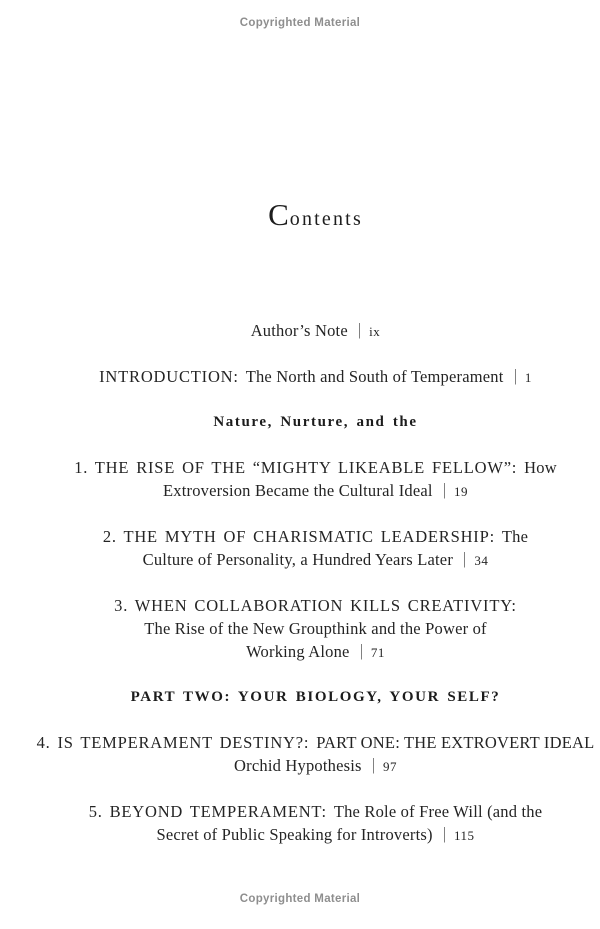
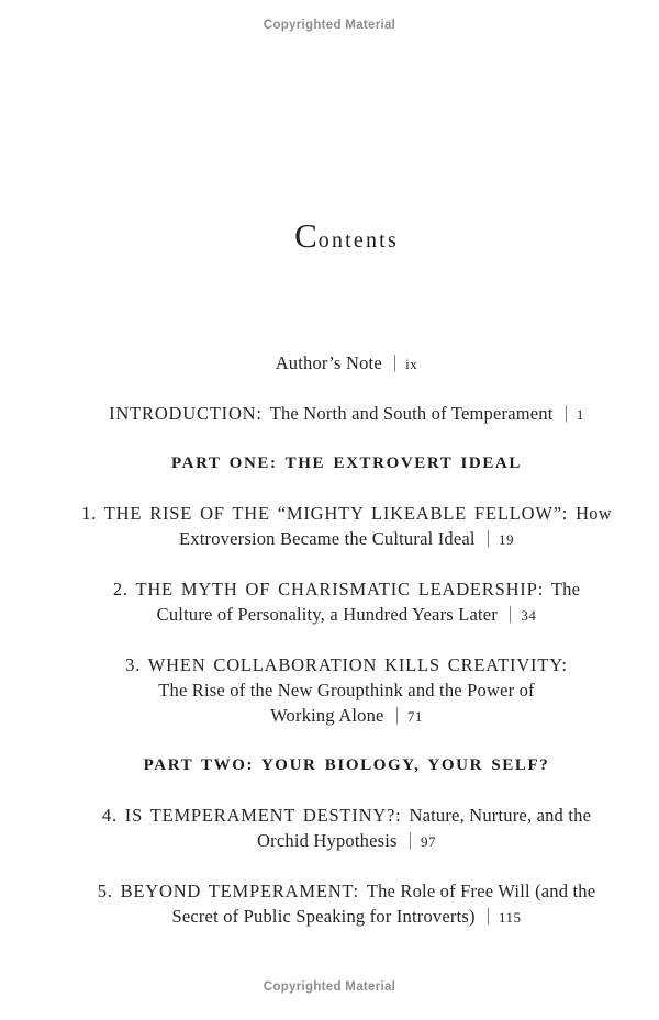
  Copyrighted Material
  Contents
  Author’s Note | ix
  INTRODUCTION: The North and South of Temperament | 1
- Nature, Nurture, and the
+ PART ONE: THE EXTROVERT IDEAL
  1. THE RISE OF THE “MIGHTY LIKEABLE FELLOW”: How
  Extroversion Became the Cultural Ideal | 19
  2. THE MYTH OF CHARISMATIC LEADERSHIP: The
  Culture of Personality, a Hundred Years Later | 34
  3. WHEN COLLABORATION KILLS CREATIVITY:
  The Rise of the New Groupthink and the Power of
  Working Alone | 71
  PART TWO: YOUR BIOLOGY, YOUR SELF?
- 4. IS TEMPERAMENT DESTINY?: PART ONE: THE EXTROVERT IDEAL
+ 4. IS TEMPERAMENT DESTINY?: Nature, Nurture, and the
  Orchid Hypothesis | 97
  5. BEYOND TEMPERAMENT: The Role of Free Will (and the
  Secret of Public Speaking for Introverts) | 115
  Copyrighted Material
